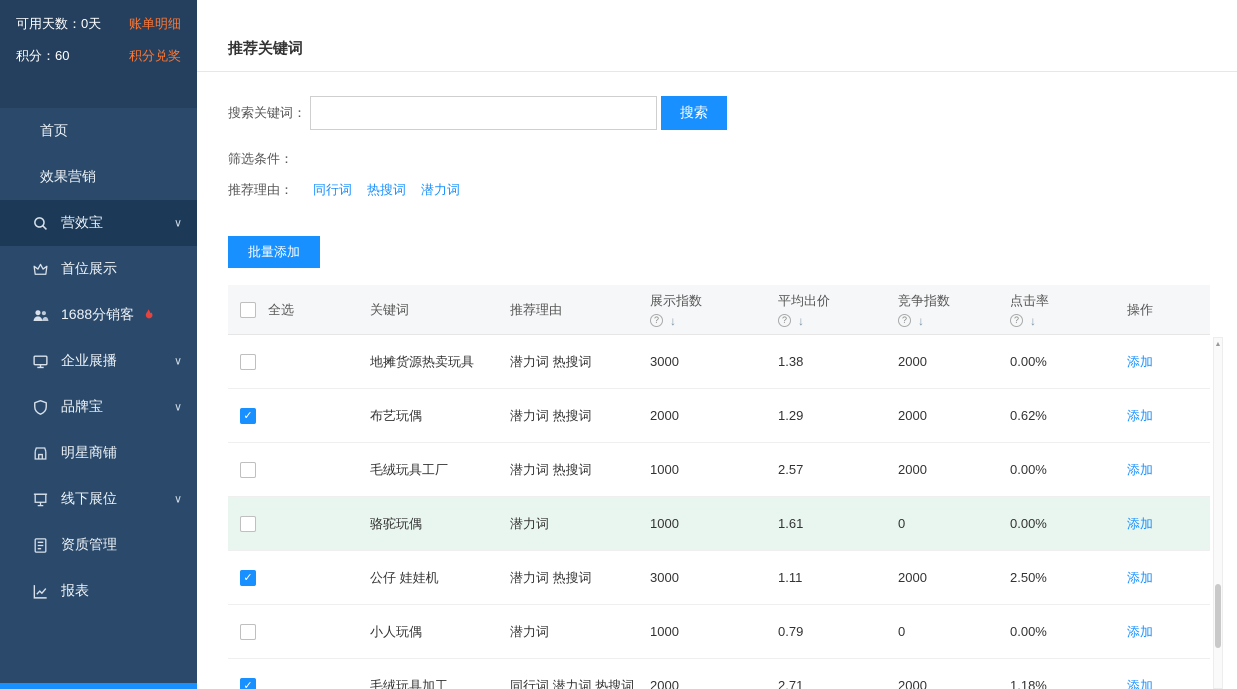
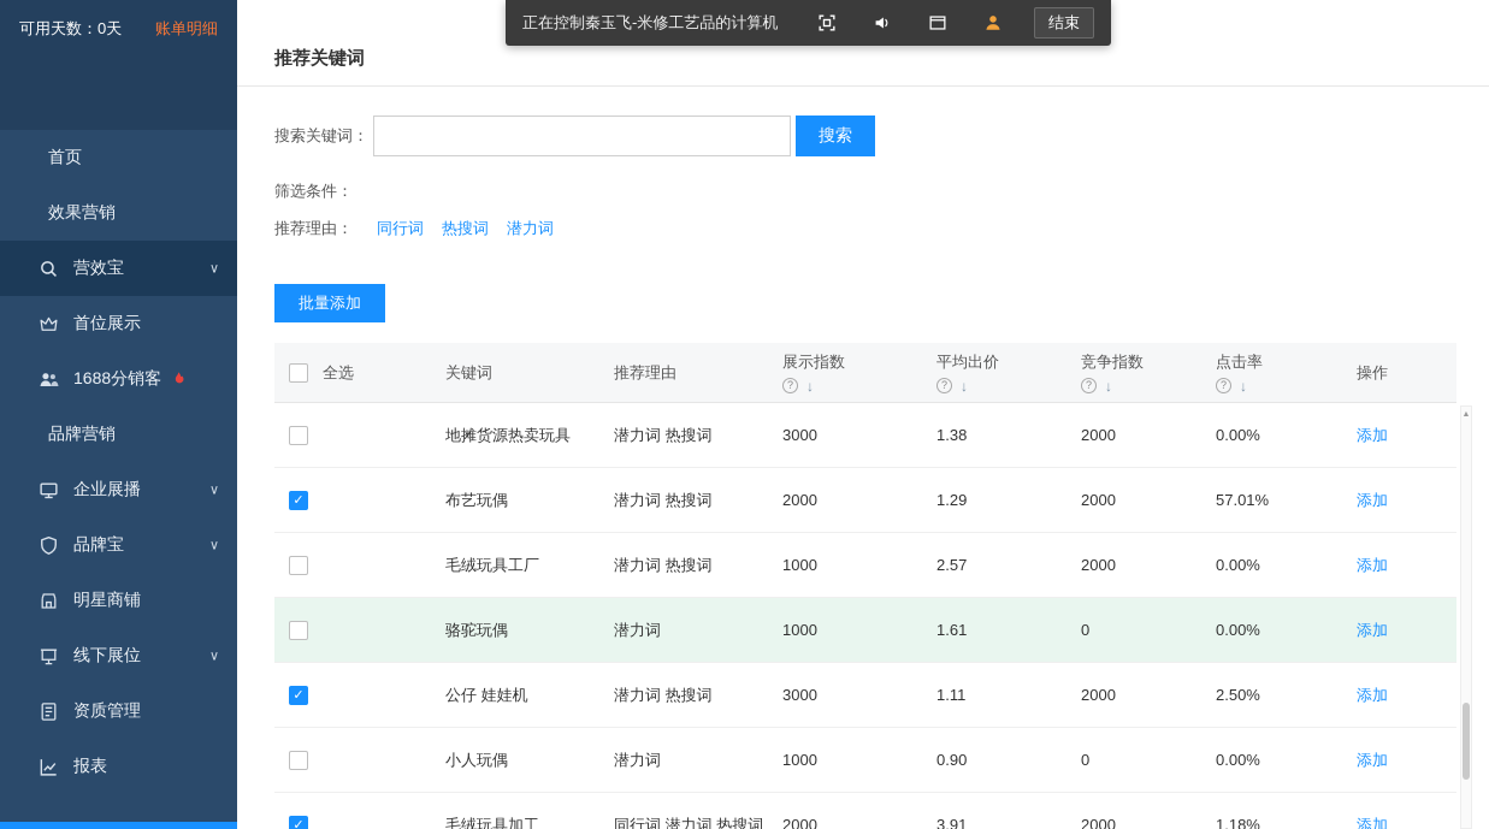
  可用天数：0天
  账单明细
- 积分：60
- 积分兑奖
  首页
  效果营销
  营效宝
  ∨
  首位展示
  1688分销客
+ 品牌营销
  企业展播
  ∨
  品牌宝
  ∨
  明星商铺
  线下展位
  ∨
  资质管理
  报表
  推荐关键词
  搜索关键词：
  搜索
  筛选条件：
  推荐理由：
  同行词
  热搜词
  潜力词
  批量添加
  全选
  关键词
  推荐理由
  展示指数
  ?
  ↓
  平均出价
  ?
  ↓
  竞争指数
  ?
  ↓
  点击率
  ?
  ↓
  操作
  地摊货源热卖玩具
  潜力词 热搜词
  3000
  1.38
  2000
  0.00%
  添加
  布艺玩偶
  潜力词 热搜词
  2000
  1.29
  2000
- 0.62%
+ 57.01%
  添加
  毛绒玩具工厂
  潜力词 热搜词
  1000
  2.57
  2000
  0.00%
  添加
  骆驼玩偶
  潜力词
  1000
  1.61
  0
  0.00%
  添加
  公仔 娃娃机
  潜力词 热搜词
  3000
  1.11
  2000
  2.50%
  添加
  小人玩偶
  潜力词
  1000
- 0.79
+ 0.90
  0
  0.00%
  添加
  毛绒玩具加工
  同行词 潜力词 热搜词
  2000
- 2.71
+ 3.91
  2000
  1.18%
  添加
+ 正在控制秦玉飞-米修工艺品的计算机
+ 结束
